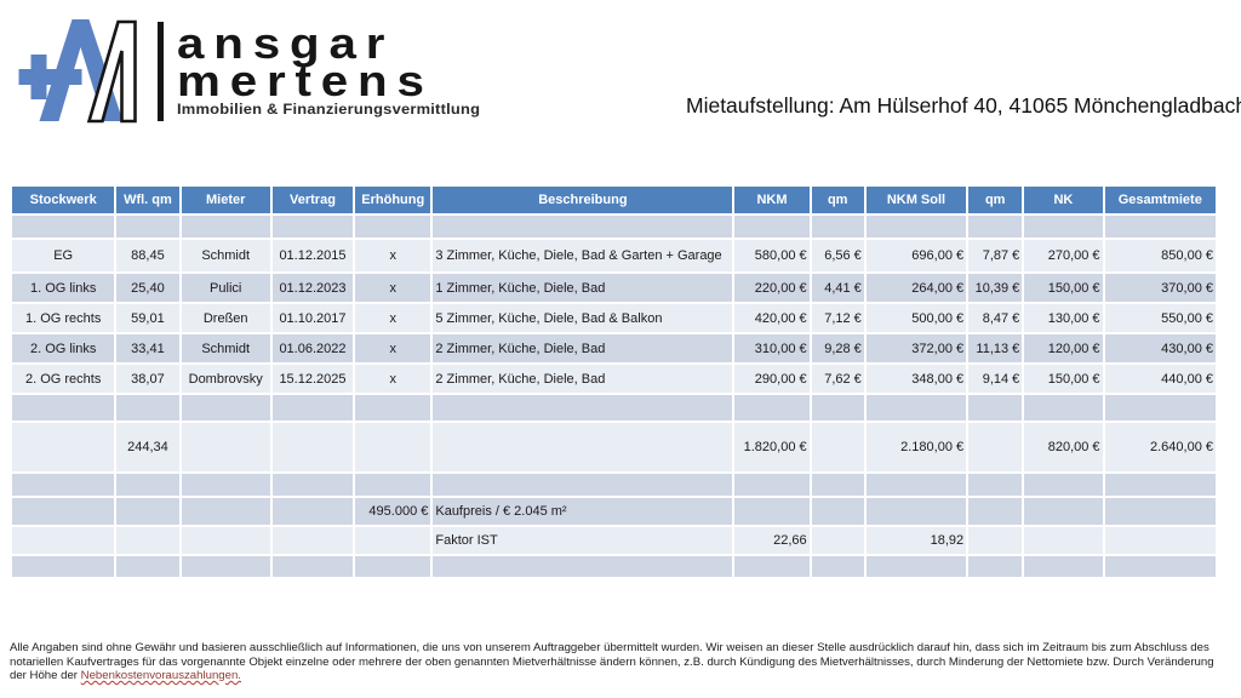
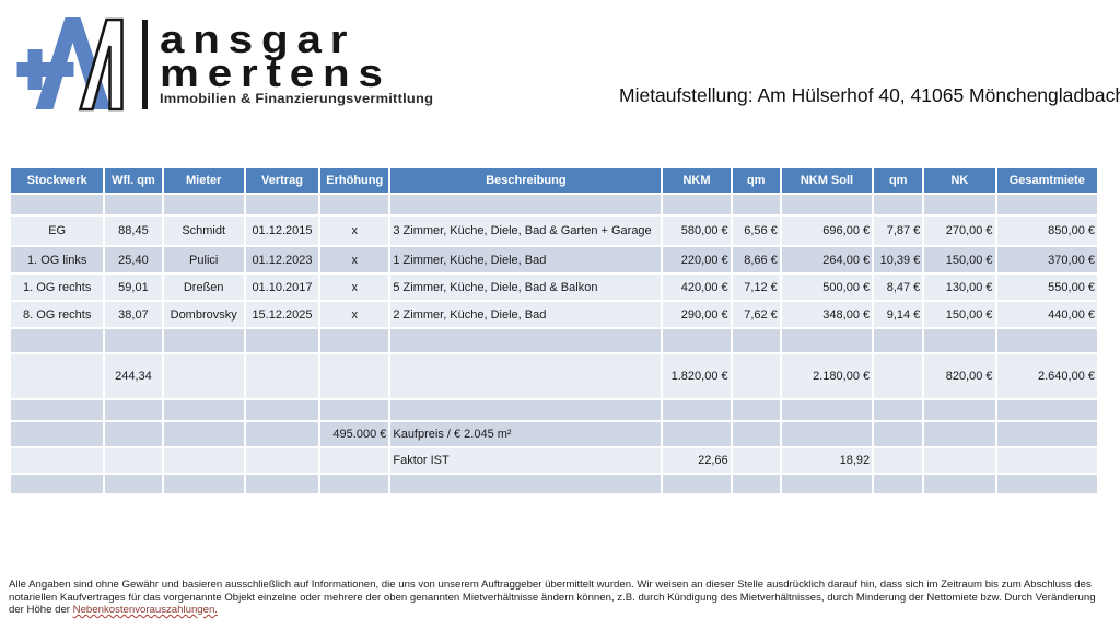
  ansgar
  mertens
  Immobilien & Finanzierungsvermittlung
  Mietaufstellung: Am Hülserhof 40, 41065 Mönchengladbac
  Stockwerk	Wfl. qm	Mieter	Vertrag	Erhöhung	Beschreibung	NKM	qm	NKM Soll	qm	NK	Gesamtmiete
  EG	88,45	Schmidt	01.12.2015	x	3 Zimmer, Küche, Diele, Bad & Garten + Garage	580,00 €	6,56 €	696,00 €	7,87 €	270,00 €	850,00 €
- 1. OG links	25,40	Pulici	01.12.2023	x	1 Zimmer, Küche, Diele, Bad	220,00 €	4,41 €	264,00 €	10,39 €	150,00 €	370,00 €
+ 1. OG links	25,40	Pulici	01.12.2023	x	1 Zimmer, Küche, Diele, Bad	220,00 €	8,66 €	264,00 €	10,39 €	150,00 €	370,00 €
  1. OG rechts	59,01	Dreßen	01.10.2017	x	5 Zimmer, Küche, Diele, Bad & Balkon	420,00 €	7,12 €	500,00 €	8,47 €	130,00 €	550,00 €
- 2. OG links	33,41	Schmidt	01.06.2022	x	2 Zimmer, Küche, Diele, Bad	310,00 €	9,28 €	372,00 €	11,13 €	120,00 €	430,00 €
- 2. OG rechts	38,07	Dombrovsky	15.12.2025	x	2 Zimmer, Küche, Diele, Bad	290,00 €	7,62 €	348,00 €	9,14 €	150,00 €	440,00 €
+ 8. OG rechts	38,07	Dombrovsky	15.12.2025	x	2 Zimmer, Küche, Diele, Bad	290,00 €	7,62 €	348,00 €	9,14 €	150,00 €	440,00 €
  	244,34					1.820,00 €		2.180,00 €		820,00 €	2.640,00 €
  				495.000 €	Kaufpreis / € 2.045 m²
  					Faktor IST	22,66		18,92
  Alle Angaben sind ohne Gewähr und basieren ausschließlich auf Informationen, die uns von unserem Auftraggeber übermittelt wurden. Wir weisen an dieser Stelle ausdrücklich darauf hin, dass sich im Zeitraum bis zum Abschluss des notariellen Kaufvertrages für das vorgenannte Objekt einzelne oder mehrere der oben genannten Mietverhältnisse ändern können, z.B. durch Kündigung des Mietverhältnisses, durch Minderung der Nettomiete bzw. Durch Veränderung der Höhe der Nebenkostenvorauszahlungen.
